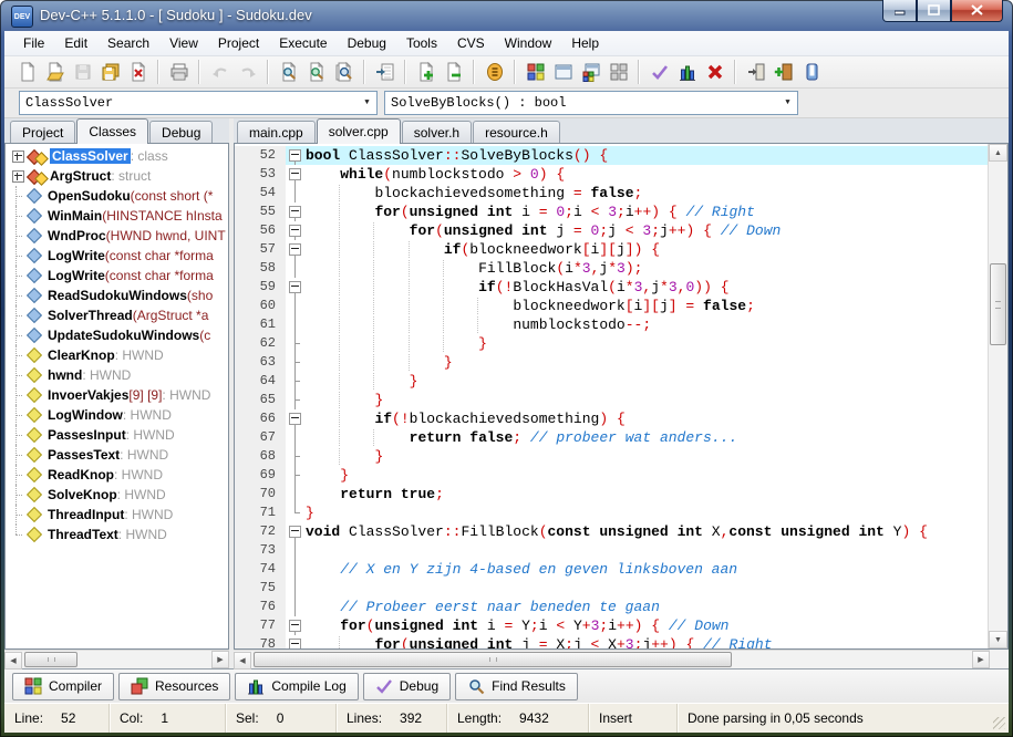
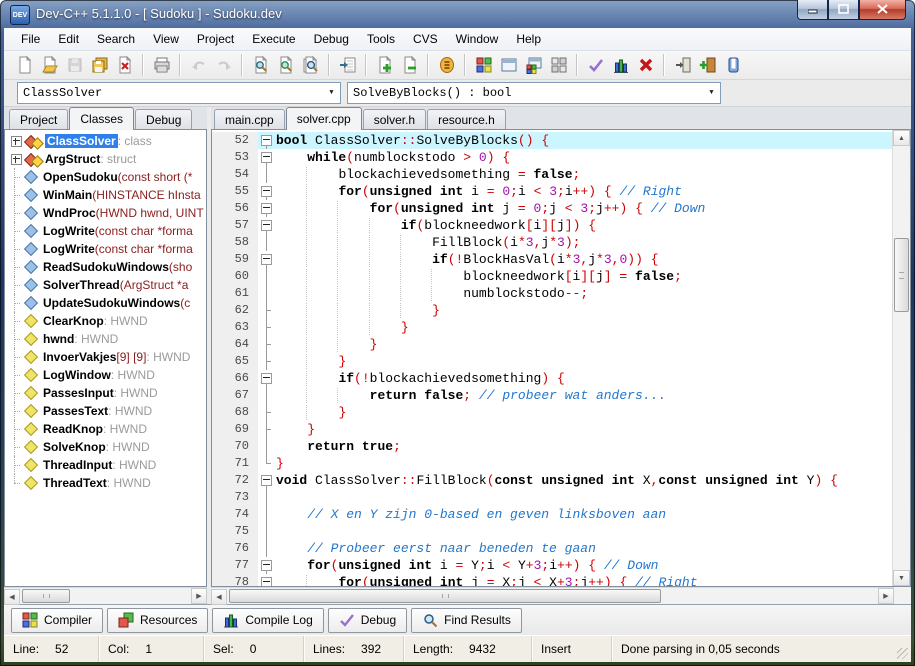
  Dev-C++ 5.1.1.0 - [ Sudoku ] - Sudoku.dev
  File
  Edit
  Search
  View
  Project
  Execute
  Debug
  Tools
  CVS
  Window
  Help
  ClassSolver
  ▼
  SolveByBlocks() : bool
  ▼
  Project
  Classes
  Debug
  ClassSolver
  : class
  ArgStruct
  : struct
  OpenSudoku
  (const short (*
  WinMain
  (HINSTANCE hInsta
  WndProc
  (HWND hwnd, UINT
  LogWrite
  (const char *forma
  LogWrite
  (const char *forma
  ReadSudokuWindows
  (sho
  SolverThread
  (ArgStruct *a
  UpdateSudokuWindows
  (c
  ClearKnop
  : HWND
  hwnd
  : HWND
  InvoerVakjes
  [9] [9]
  : HWND
  LogWindow
  : HWND
  PassesInput
  : HWND
  PassesText
  : HWND
  ReadKnop
  : HWND
  SolveKnop
  : HWND
  ThreadInput
  : HWND
  ThreadText
  : HWND
  main.cpp
  solver.cpp
  solver.h
  resource.h
  52
  bool ClassSolver::SolveByBlocks() {
  53
  while(numblockstodo > 0) {
  54
  blockachievedsomething = false;
  55
  for(unsigned int i = 0;i < 3;i++) { // Right
  56
  for(unsigned int j = 0;j < 3;j++) { // Down
  57
  if(blockneedwork[i][j]) {
  58
  FillBlock(i*3,j*3);
  59
  if(!BlockHasVal(i*3,j*3,0)) {
  60
  blockneedwork[i][j] = false;
  61
  numblockstodo--;
  62
  }
  63
  }
  64
  }
  65
  }
  66
  if(!blockachievedsomething) {
  67
  return false; // probeer wat anders...
  68
  }
  69
  }
  70
  return true;
  71
  }
  72
  void ClassSolver::FillBlock(const unsigned int X,const unsigned int Y) {
  73
  74
- // X en Y zijn 4-based en geven linksboven aan
+ // X en Y zijn 0-based en geven linksboven aan
  75
  76
  // Probeer eerst naar beneden te gaan
  77
  for(unsigned int i = Y;i < Y+3;i++) { // Down
  78
  for(unsigned int j = X;j < X+3;j++) { // Right
  Compiler
  Resources
  Compile Log
  Debug
  Find Results
  Line:
  52
  Col:
  1
  Sel:
  0
  Lines:
  392
  Length:
  9432
  Insert
  Done parsing in 0,05 seconds
